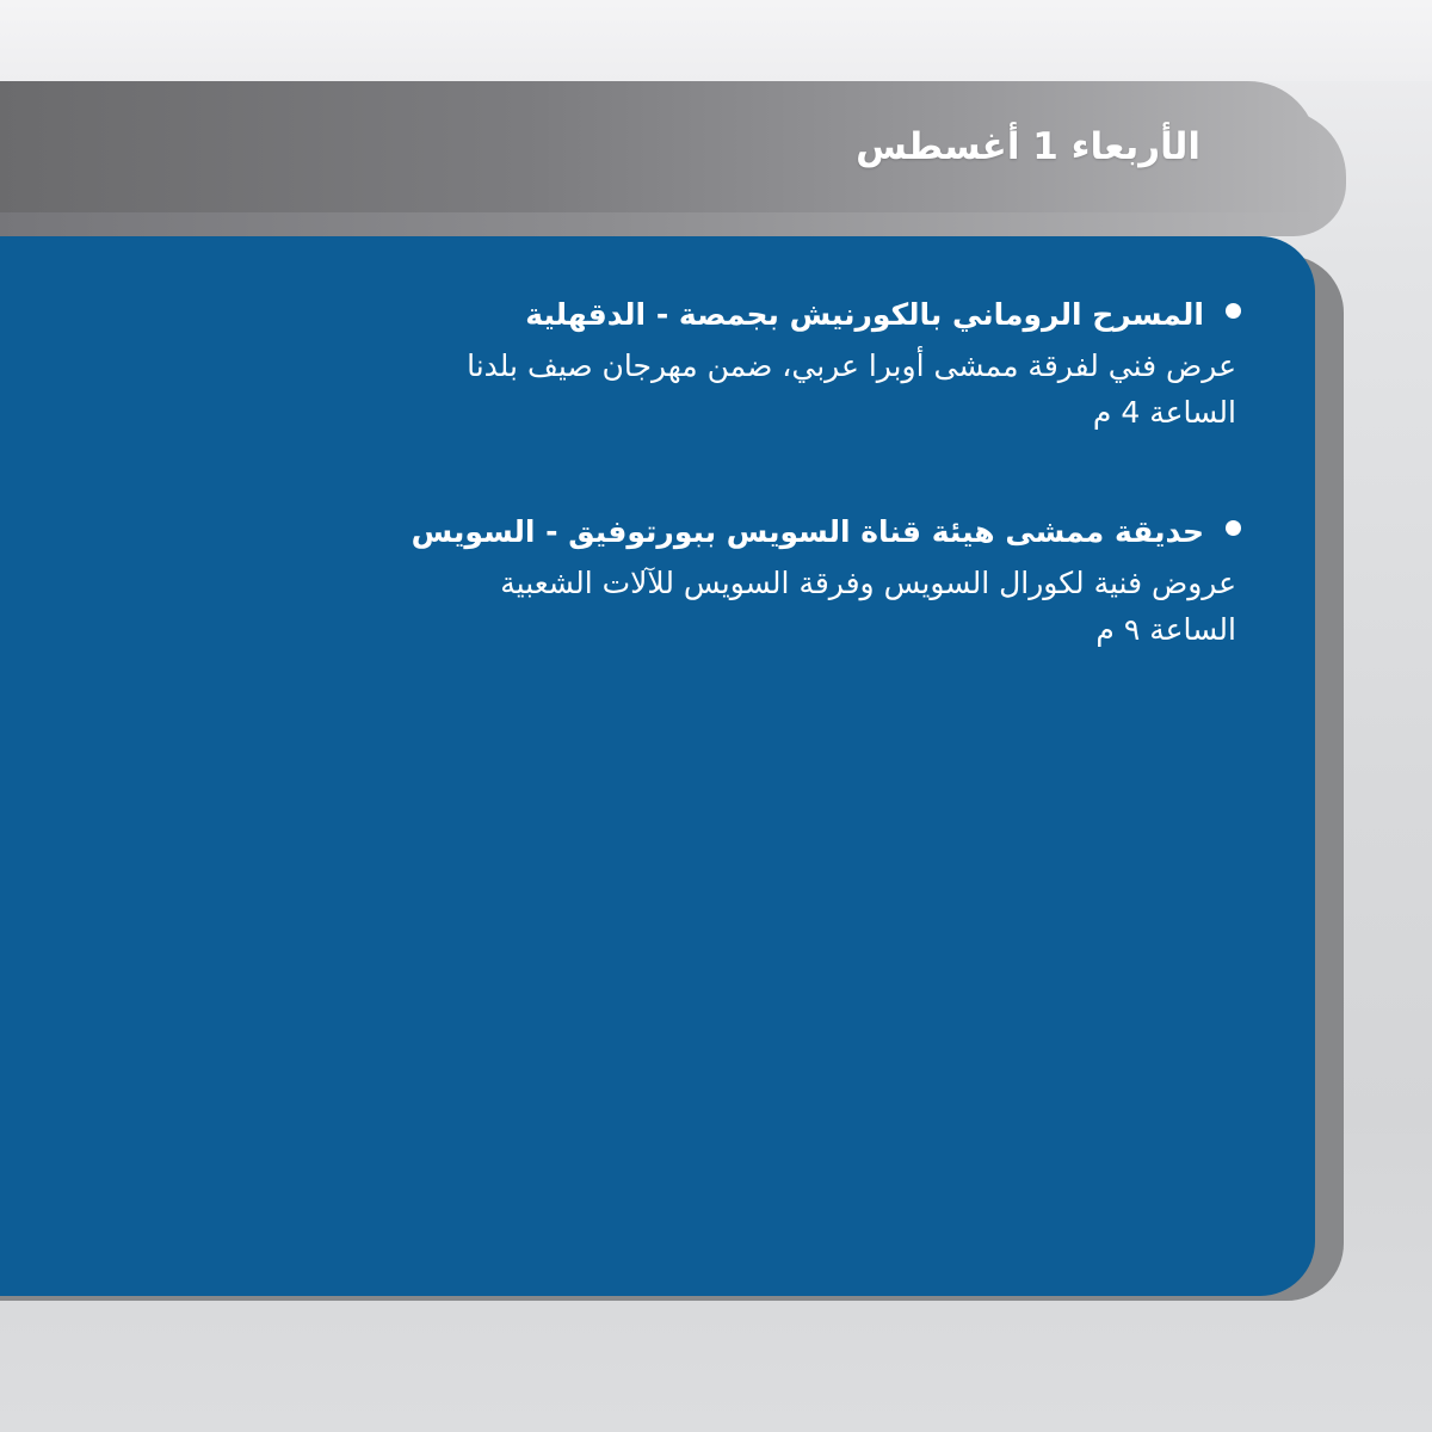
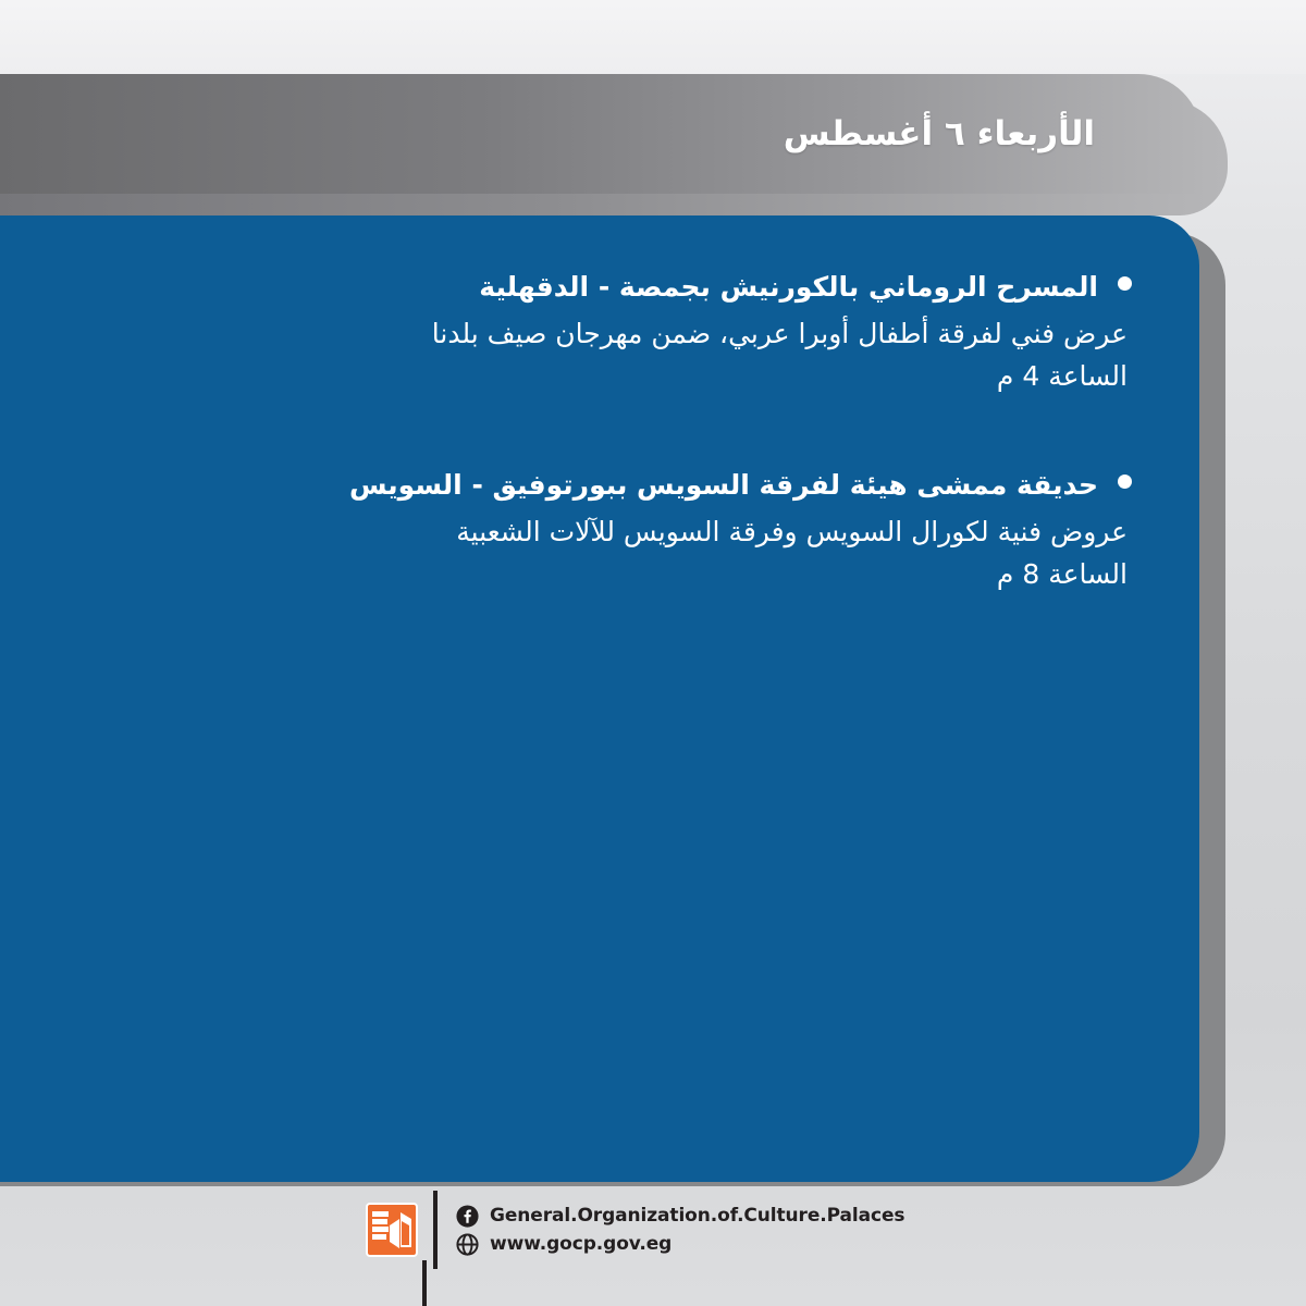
- الأربعاء 1 أغسطس
+ الأربعاء ٦ أغسطس
  المسرح الروماني بالكورنيش بجمصة - الدقهلية
- عرض فني لفرقة ممشى أوبرا عربي، ضمن مهرجان صيف بلدنا
+ عرض فني لفرقة أطفال أوبرا عربي، ضمن مهرجان صيف بلدنا
  الساعة 4 م
- حديقة ممشى هيئة قناة السويس ببورتوفيق - السويس
+ حديقة ممشى هيئة لفرقة السويس ببورتوفيق - السويس
  عروض فنية لكورال السويس وفرقة السويس للآلات الشعبية
- الساعة ٩ م
+ الساعة 8 م
+ General.Organization.of.Culture.Palaces
+ www.gocp.gov.eg
